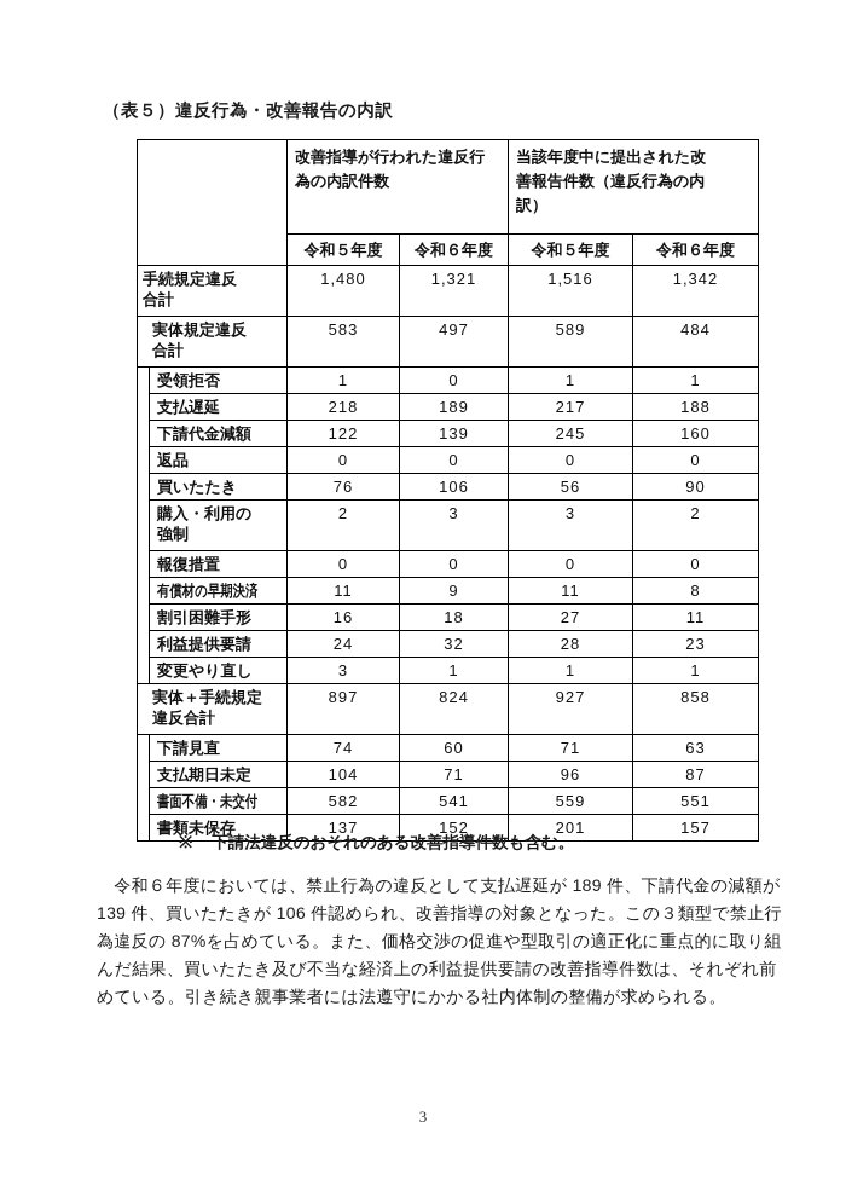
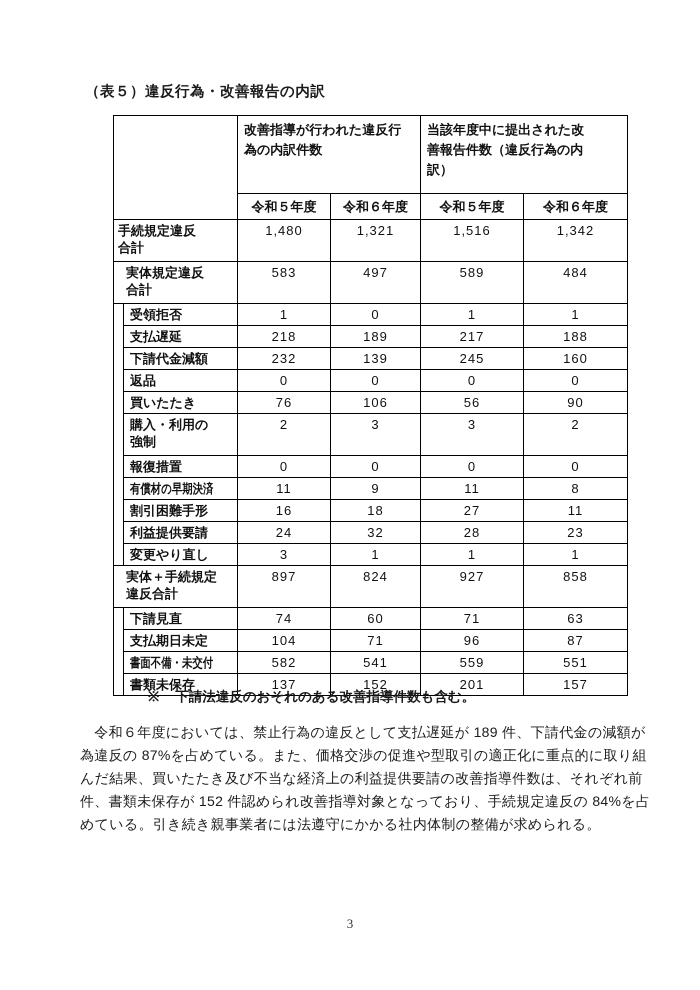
  （表５）違反行為・改善報告の内訳
  	改善指導が行われた違反行 為の内訳件数	当該年度中に提出された改 善報告件数（違反行為の内 訳）
  令和５年度	令和６年度	令和５年度	令和６年度
  手続規定違反 合計	1,480	1,321	1,516	1,342
  実体規定違反 合計	583	497	589	484
  	受領拒否	1	0	1	1
  支払遅延	218	189	217	188
- 下請代金減額	122	139	245	160
+ 下請代金減額	232	139	245	160
  返品	0	0	0	0
  買いたたき	76	106	56	90
  購入・利用の 強制	2	3	3	2
  報復措置	0	0	0	0
  有償材の早期決済	11	9	11	8
  割引困難手形	16	18	27	11
  利益提供要請	24	32	28	23
  変更やり直し	3	1	1	1
  実体＋手続規定 違反合計	897	824	927	858
  	下請見直	74	60	71	63
  支払期日未定	104	71	96	87
  書面不備・未交付	582	541	559	551
  書類未保存	137	152	201	157
  ※ 下請法違反のおそれのある改善指導件数も含む。
  令和６年度においては、禁止行為の違反として支払遅延が 189 件、下請代金の減額が
- 139 件、買いたたきが 106 件認められ、改善指導の対象となった。この３類型で禁止行
  為違反の 87%を占めている。また、価格交渉の促進や型取引の適正化に重点的に取り組
  んだ結果、買いたたき及び不当な経済上の利益提供要請の改善指導件数は、それぞれ前
+ 件、書類未保存が 152 件認められ改善指導対象となっており、手続規定違反の 84%を占
  めている。引き続き親事業者には法遵守にかかる社内体制の整備が求められる。
  3
